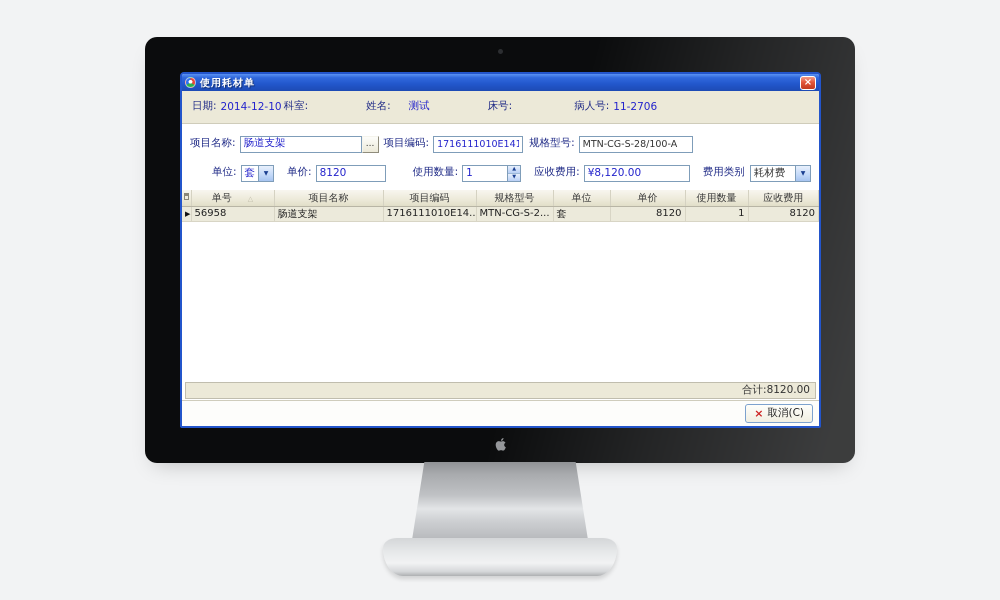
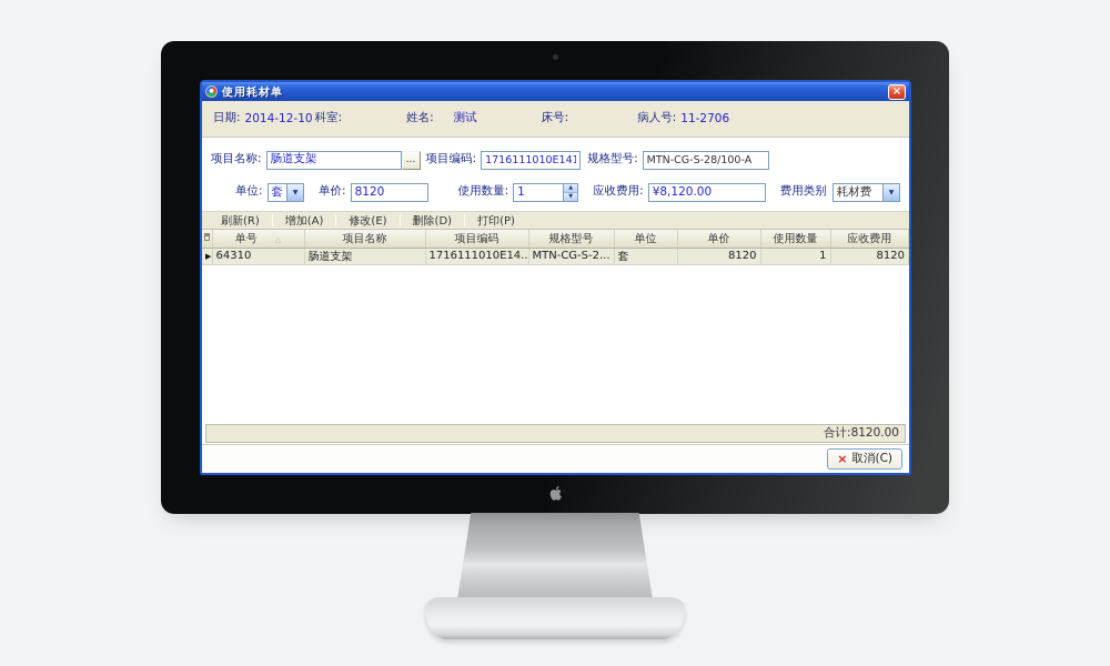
  使用耗材单
  ×
  日期:
  2014-12-10
  科室:
  姓名:
  测试
  床号:
  病人号:
  11-2706
  项目名称:
  肠道支架
  ...
  项目编码:
  1716111010E141
  规格型号:
  MTN-CG-S-28/100-A
  单位:
  套
  单价:
  8120
  使用数量:
  1
  应收费用:
  ¥8,120.00
  费用类别
  耗材费
+ 刷新(R)
+ 增加(A)
+ 修改(E)
+ 删除(D)
+ 打印(P)
  	单号 △	项目名称	项目编码	规格型号	单位	单价	使用数量	应收费用
- ▶	56958	肠道支架	1716111010E14..	MTN-CG-S-2...	套	8120	1	8120
+ ▶	64310	肠道支架	1716111010E14..	MTN-CG-S-2...	套	8120	1	8120
  合计:8120.00
  ×
  取消(C)
